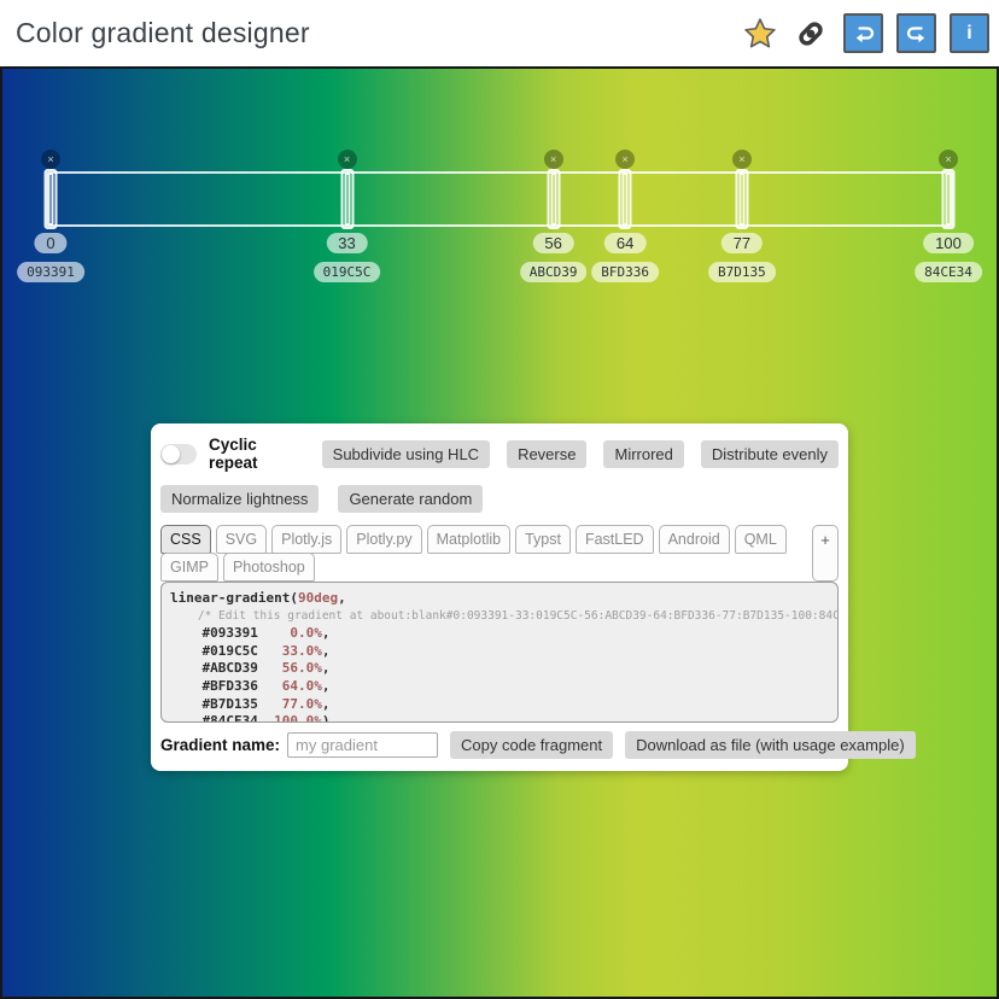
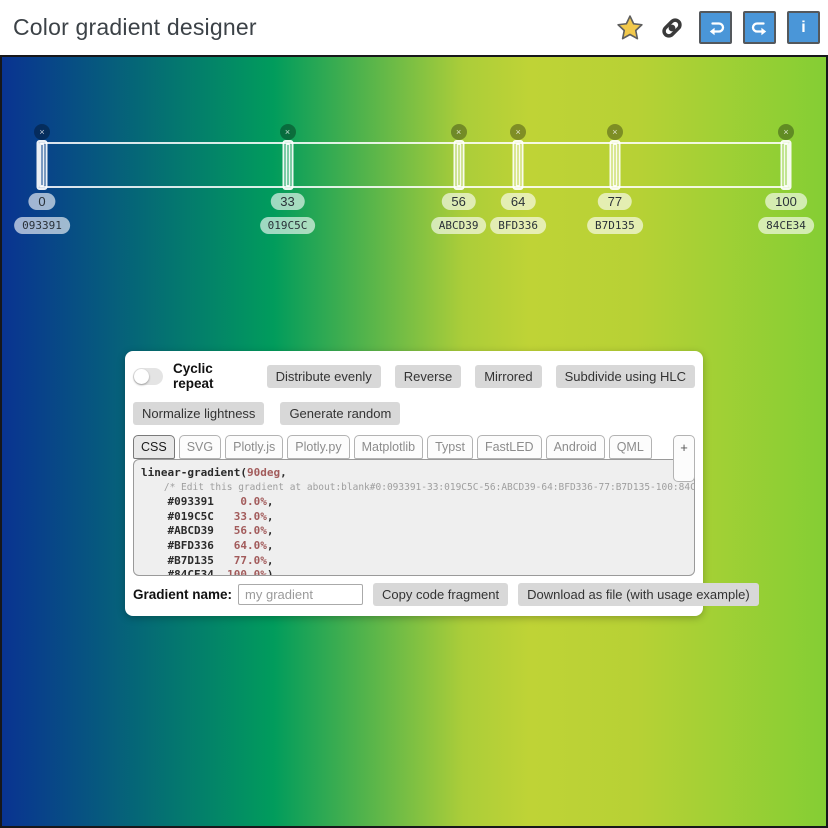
  Color gradient designer
  i
  ×
  0
  093391
  ×
  33
  019C5C
  ×
  56
  ABCD39
  ×
  64
  BFD336
  ×
  77
  B7D135
  ×
  100
  84CE34
  Cyclic repeat
- Subdivide using HLC
+ Distribute evenly
  Reverse
  Mirrored
- Distribute evenly
+ Subdivide using HLC
  Normalize lightness
  Generate random
  CSS
  SVG
  Plotly.js
  Plotly.py
  Matplotlib
  Typst
  FastLED
  Android
  QML
- GIMP
- Photoshop
  +
  linear-gradient(90deg,
  /* Edit this gradient at about:blank#0:093391-33:019C5C-56:ABCD39-64:BFD336-77:B7D135-100:84C
  #093391 0.0%,
  #019C5C 33.0%,
  #ABCD39 56.0%,
  #BFD336 64.0%,
  #B7D135 77.0%,
  #84CE34 100.0%)
  Gradient name:
  my gradient
  Copy code fragment
  Download as file (with usage example)
